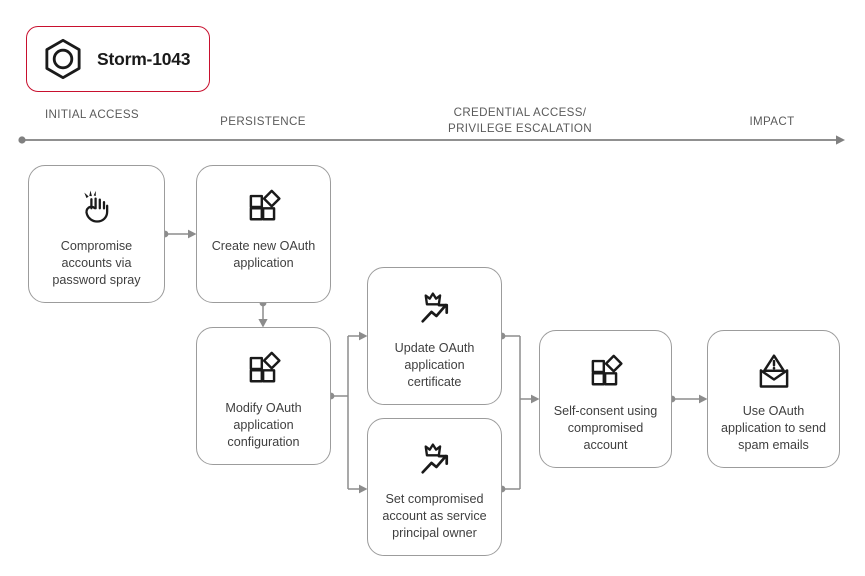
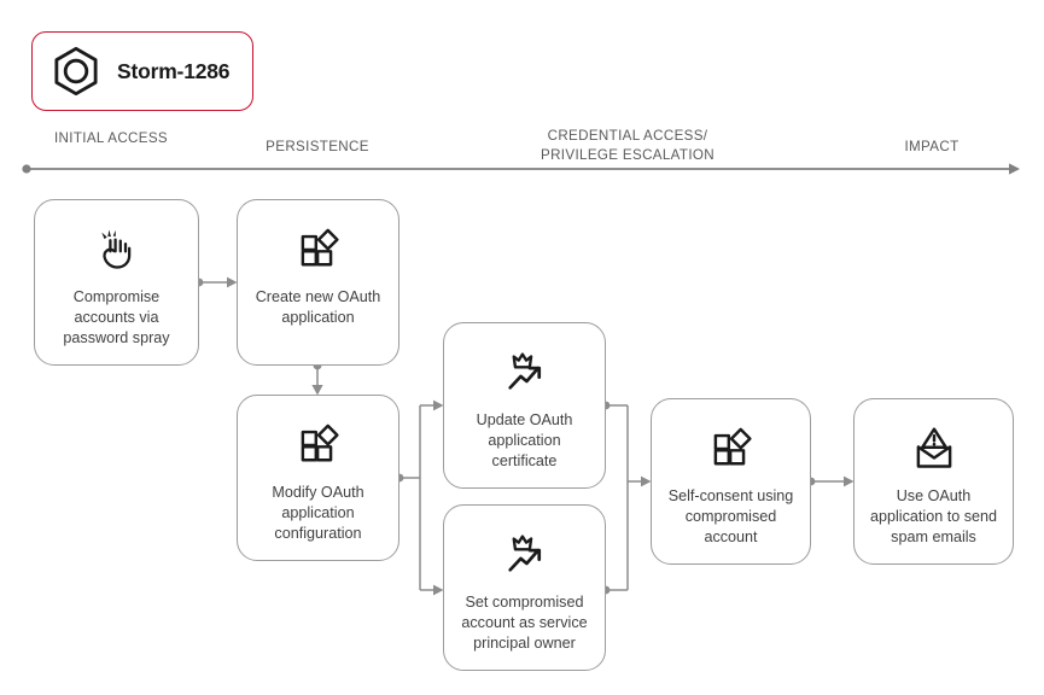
- Storm-1043
+ Storm-1286
  INITIAL ACCESS
  PERSISTENCE
  CREDENTIAL ACCESS/
  PRIVILEGE ESCALATION
  IMPACT
  Compromise
  accounts via
  password spray
  Create new OAuth
  application
  Modify OAuth
  application
  configuration
  Update OAuth
  application
  certificate
  Set compromised
  account as service
  principal owner
  Self-consent using
  compromised
  account
  Use OAuth
  application to send
  spam emails
